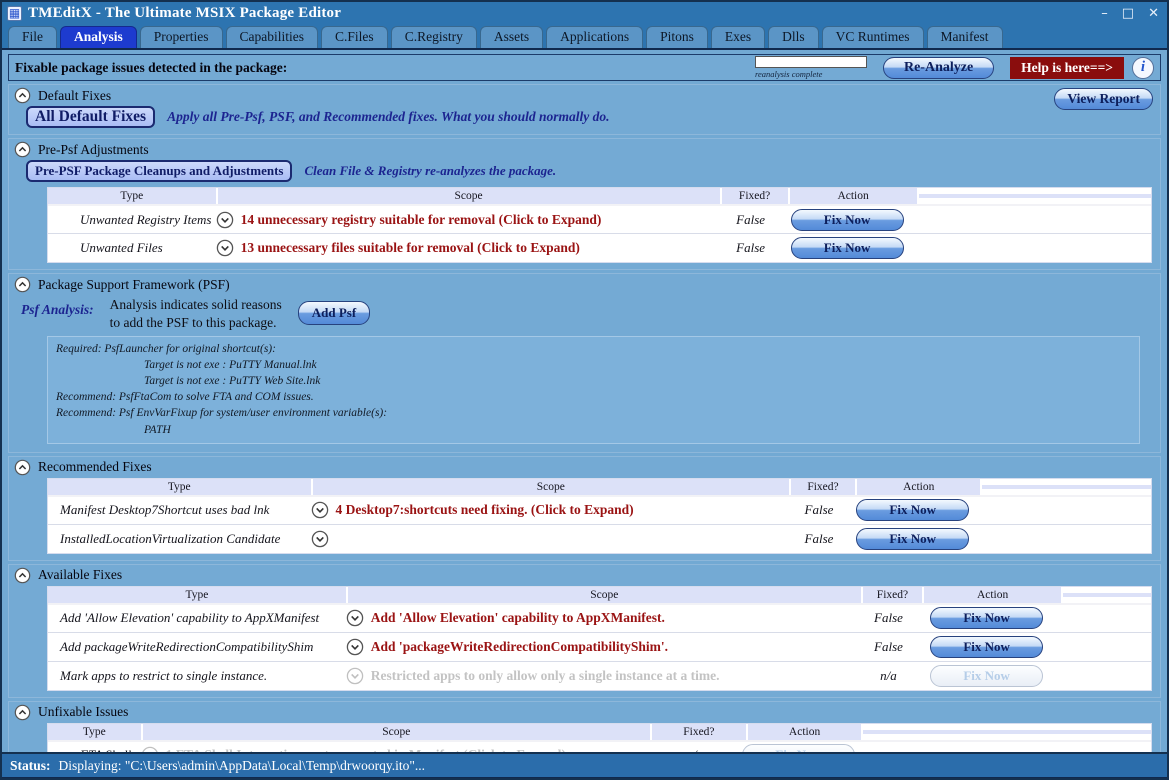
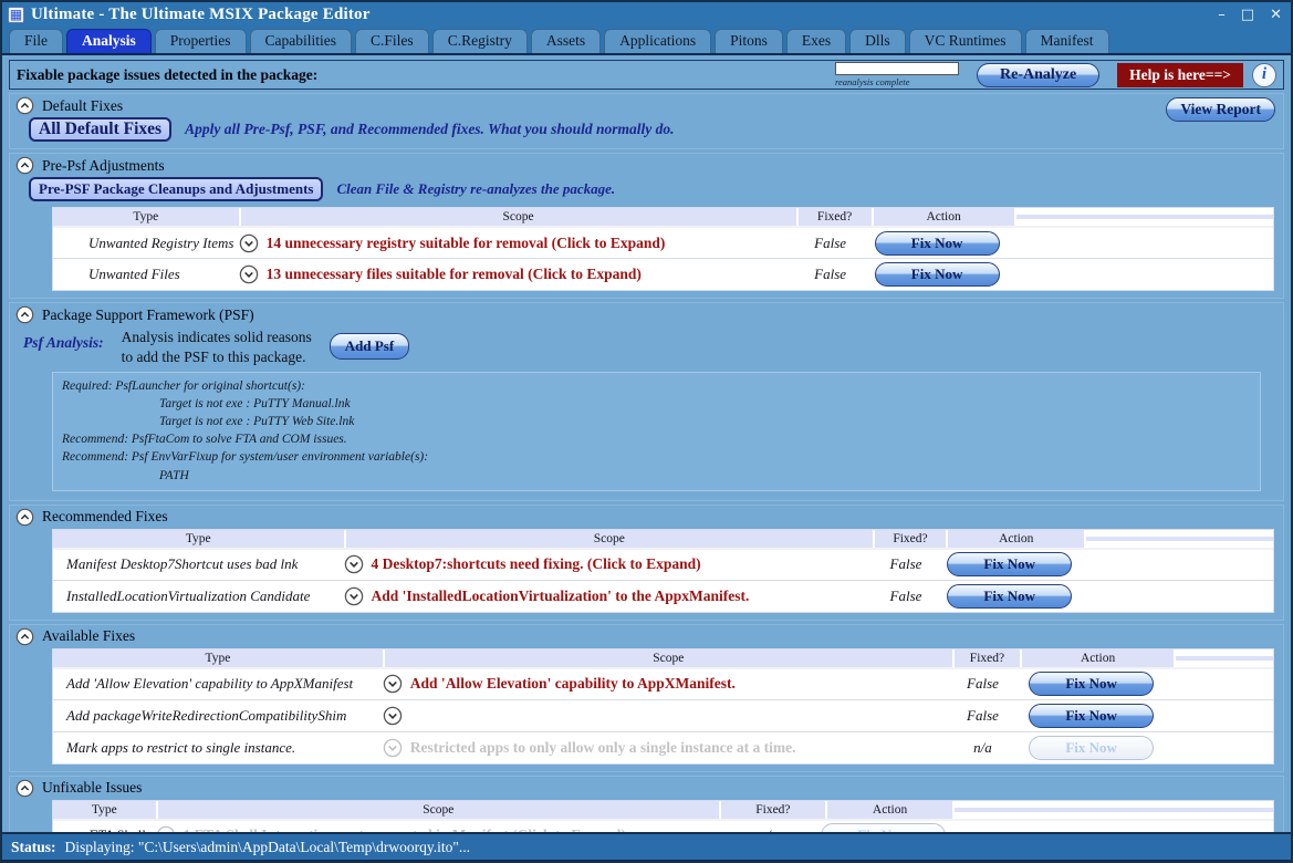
  ▦
- TMEditX - The Ultimate MSIX Package Editor
+ Ultimate - The Ultimate MSIX Package Editor
  –
  □
  ✕
  File
  Analysis
  Properties
  Capabilities
  C.Files
  C.Registry
  Assets
  Applications
  Pitons
  Exes
  Dlls
  VC Runtimes
  Manifest
  Fixable package issues detected in the package:
  reanalysis complete
  Re-Analyze
  Help is here==>
  i
  Default Fixes
  View Report
  All Default Fixes
  Apply all Pre-Psf, PSF, and Recommended fixes. What you should normally do.
  Pre-Psf Adjustments
  Pre-PSF Package Cleanups and Adjustments
  Clean File & Registry re-analyzes the package.
  Type
  Scope
  Fixed?
  Action
  Unwanted Registry Items
  14 unnecessary registry suitable for removal (Click to Expand)
  False
  Fix Now
  Unwanted Files
  13 unnecessary files suitable for removal (Click to Expand)
  False
  Fix Now
  Package Support Framework (PSF)
  Psf Analysis:
  Analysis indicates solid reasons
  to add the PSF to this package.
  Add Psf
  Required: PsfLauncher for original shortcut(s):
  Target is not exe : PuTTY Manual.lnk
  Target is not exe : PuTTY Web Site.lnk
  Recommend: PsfFtaCom to solve FTA and COM issues.
  Recommend: Psf EnvVarFixup for system/user environment variable(s):
  PATH
  Recommended Fixes
  Type
  Scope
  Fixed?
  Action
  Manifest Desktop7Shortcut uses bad lnk
  4 Desktop7:shortcuts need fixing. (Click to Expand)
  False
  Fix Now
  InstalledLocationVirtualization Candidate
+ Add 'InstalledLocationVirtualization' to the AppxManifest.
  False
  Fix Now
  Available Fixes
  Type
  Scope
  Fixed?
  Action
  Add 'Allow Elevation' capability to AppXManifest
  Add 'Allow Elevation' capability to AppXManifest.
  False
  Fix Now
  Add packageWriteRedirectionCompatibilityShim
- Add 'packageWriteRedirectionCompatibilityShim'.
  False
  Fix Now
  Mark apps to restrict to single instance.
  Restricted apps to only allow only a single instance at a time.
  n/a
  Fix Now
  Unfixable Issues
  Type
  Scope
  Fixed?
  Action
  Status:
  Displaying: "C:\Users\admin\AppData\Local\Temp\drwoorqy.ito"...
